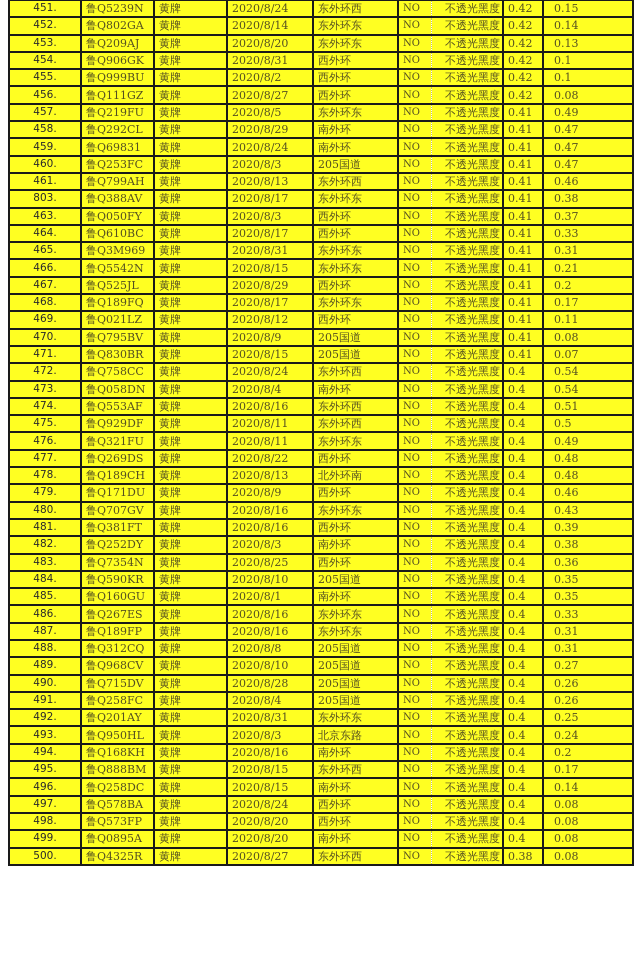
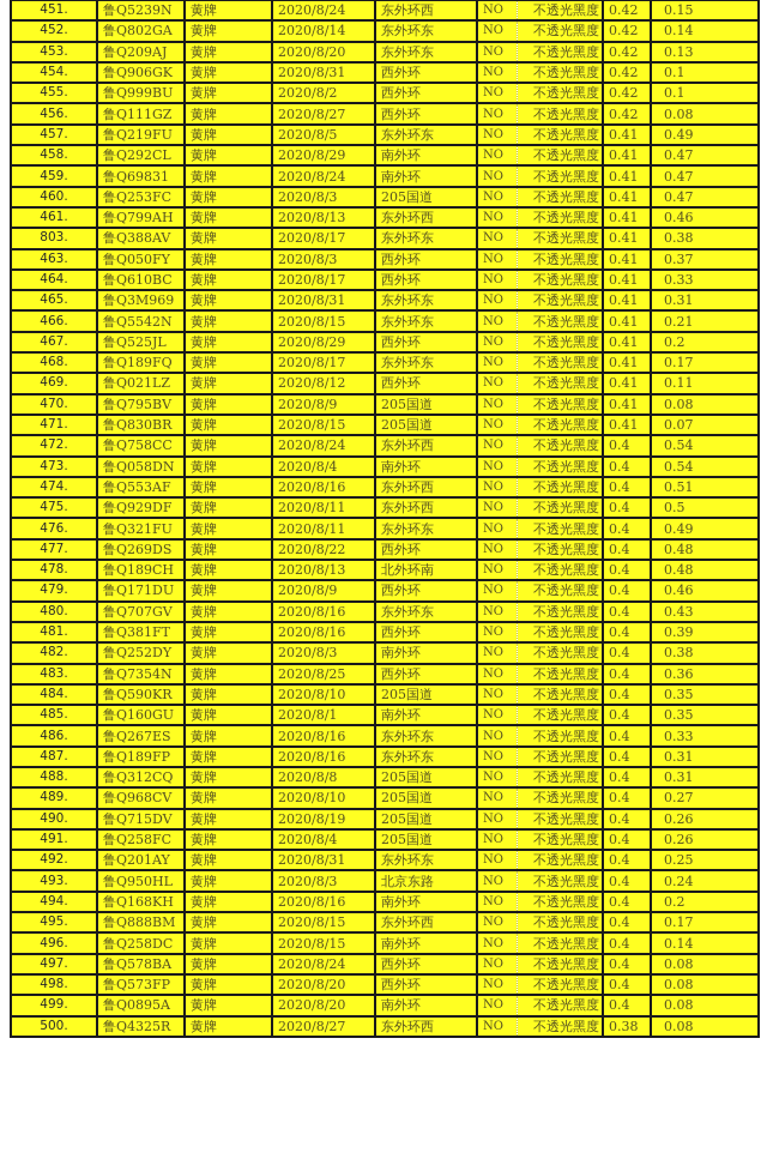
  451.	鲁Q5239N	黄牌	2020/8/24	东外环西	NO	不透光黑度	0.42	0.15
  452.	鲁Q802GA	黄牌	2020/8/14	东外环东	NO	不透光黑度	0.42	0.14
  453.	鲁Q209AJ	黄牌	2020/8/20	东外环东	NO	不透光黑度	0.42	0.13
  454.	鲁Q906GK	黄牌	2020/8/31	西外环	NO	不透光黑度	0.42	0.1
  455.	鲁Q999BU	黄牌	2020/8/2	西外环	NO	不透光黑度	0.42	0.1
  456.	鲁Q111GZ	黄牌	2020/8/27	西外环	NO	不透光黑度	0.42	0.08
  457.	鲁Q219FU	黄牌	2020/8/5	东外环东	NO	不透光黑度	0.41	0.49
  458.	鲁Q292CL	黄牌	2020/8/29	南外环	NO	不透光黑度	0.41	0.47
  459.	鲁Q69831	黄牌	2020/8/24	南外环	NO	不透光黑度	0.41	0.47
  460.	鲁Q253FC	黄牌	2020/8/3	205国道	NO	不透光黑度	0.41	0.47
  461.	鲁Q799AH	黄牌	2020/8/13	东外环西	NO	不透光黑度	0.41	0.46
  803.	鲁Q388AV	黄牌	2020/8/17	东外环东	NO	不透光黑度	0.41	0.38
  463.	鲁Q050FY	黄牌	2020/8/3	西外环	NO	不透光黑度	0.41	0.37
  464.	鲁Q610BC	黄牌	2020/8/17	西外环	NO	不透光黑度	0.41	0.33
  465.	鲁Q3M969	黄牌	2020/8/31	东外环东	NO	不透光黑度	0.41	0.31
  466.	鲁Q5542N	黄牌	2020/8/15	东外环东	NO	不透光黑度	0.41	0.21
  467.	鲁Q525JL	黄牌	2020/8/29	西外环	NO	不透光黑度	0.41	0.2
  468.	鲁Q189FQ	黄牌	2020/8/17	东外环东	NO	不透光黑度	0.41	0.17
  469.	鲁Q021LZ	黄牌	2020/8/12	西外环	NO	不透光黑度	0.41	0.11
  470.	鲁Q795BV	黄牌	2020/8/9	205国道	NO	不透光黑度	0.41	0.08
  471.	鲁Q830BR	黄牌	2020/8/15	205国道	NO	不透光黑度	0.41	0.07
  472.	鲁Q758CC	黄牌	2020/8/24	东外环西	NO	不透光黑度	0.4	0.54
  473.	鲁Q058DN	黄牌	2020/8/4	南外环	NO	不透光黑度	0.4	0.54
  474.	鲁Q553AF	黄牌	2020/8/16	东外环西	NO	不透光黑度	0.4	0.51
  475.	鲁Q929DF	黄牌	2020/8/11	东外环西	NO	不透光黑度	0.4	0.5
  476.	鲁Q321FU	黄牌	2020/8/11	东外环东	NO	不透光黑度	0.4	0.49
  477.	鲁Q269DS	黄牌	2020/8/22	西外环	NO	不透光黑度	0.4	0.48
  478.	鲁Q189CH	黄牌	2020/8/13	北外环南	NO	不透光黑度	0.4	0.48
  479.	鲁Q171DU	黄牌	2020/8/9	西外环	NO	不透光黑度	0.4	0.46
  480.	鲁Q707GV	黄牌	2020/8/16	东外环东	NO	不透光黑度	0.4	0.43
  481.	鲁Q381FT	黄牌	2020/8/16	西外环	NO	不透光黑度	0.4	0.39
  482.	鲁Q252DY	黄牌	2020/8/3	南外环	NO	不透光黑度	0.4	0.38
  483.	鲁Q7354N	黄牌	2020/8/25	西外环	NO	不透光黑度	0.4	0.36
  484.	鲁Q590KR	黄牌	2020/8/10	205国道	NO	不透光黑度	0.4	0.35
  485.	鲁Q160GU	黄牌	2020/8/1	南外环	NO	不透光黑度	0.4	0.35
  486.	鲁Q267ES	黄牌	2020/8/16	东外环东	NO	不透光黑度	0.4	0.33
  487.	鲁Q189FP	黄牌	2020/8/16	东外环东	NO	不透光黑度	0.4	0.31
  488.	鲁Q312CQ	黄牌	2020/8/8	205国道	NO	不透光黑度	0.4	0.31
  489.	鲁Q968CV	黄牌	2020/8/10	205国道	NO	不透光黑度	0.4	0.27
- 490.	鲁Q715DV	黄牌	2020/8/28	205国道	NO	不透光黑度	0.4	0.26
+ 490.	鲁Q715DV	黄牌	2020/8/19	205国道	NO	不透光黑度	0.4	0.26
  491.	鲁Q258FC	黄牌	2020/8/4	205国道	NO	不透光黑度	0.4	0.26
  492.	鲁Q201AY	黄牌	2020/8/31	东外环东	NO	不透光黑度	0.4	0.25
  493.	鲁Q950HL	黄牌	2020/8/3	北京东路	NO	不透光黑度	0.4	0.24
  494.	鲁Q168KH	黄牌	2020/8/16	南外环	NO	不透光黑度	0.4	0.2
  495.	鲁Q888BM	黄牌	2020/8/15	东外环西	NO	不透光黑度	0.4	0.17
  496.	鲁Q258DC	黄牌	2020/8/15	南外环	NO	不透光黑度	0.4	0.14
  497.	鲁Q578BA	黄牌	2020/8/24	西外环	NO	不透光黑度	0.4	0.08
  498.	鲁Q573FP	黄牌	2020/8/20	西外环	NO	不透光黑度	0.4	0.08
  499.	鲁Q0895A	黄牌	2020/8/20	南外环	NO	不透光黑度	0.4	0.08
  500.	鲁Q4325R	黄牌	2020/8/27	东外环西	NO	不透光黑度	0.38	0.08
